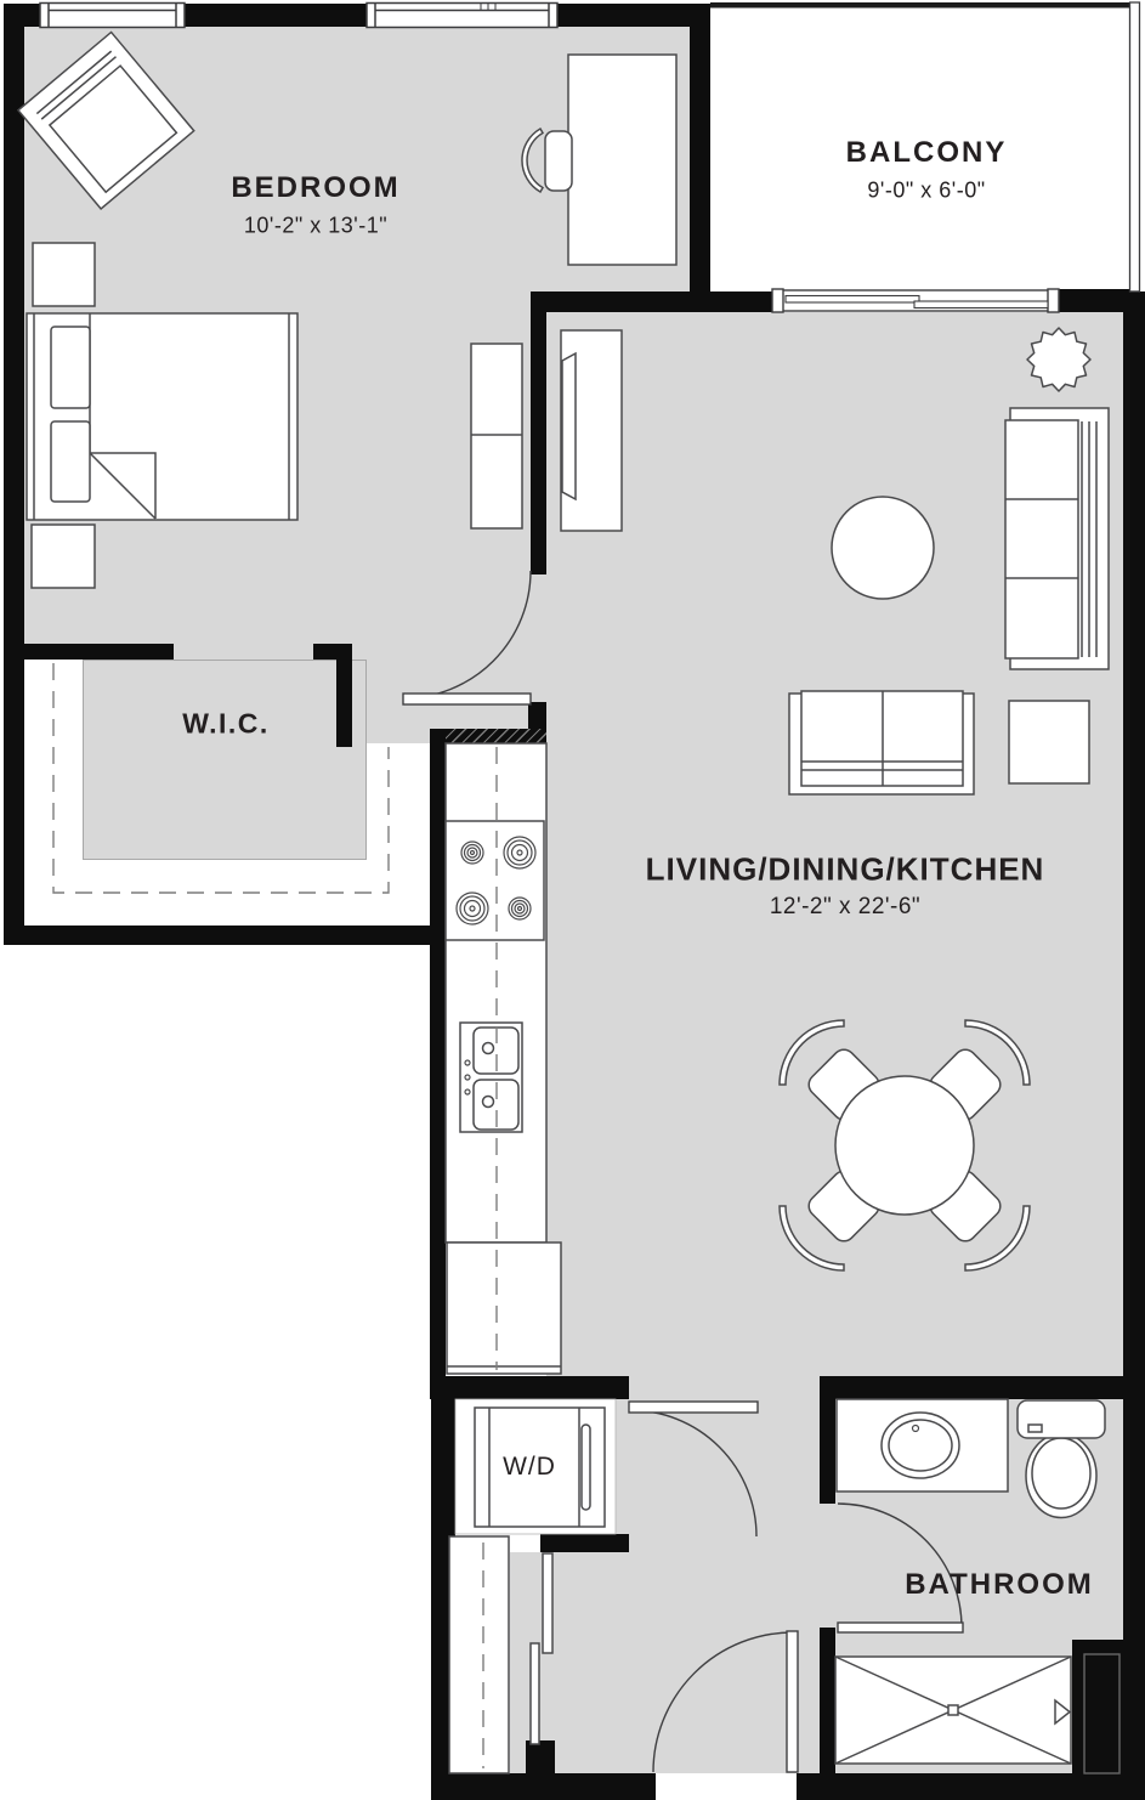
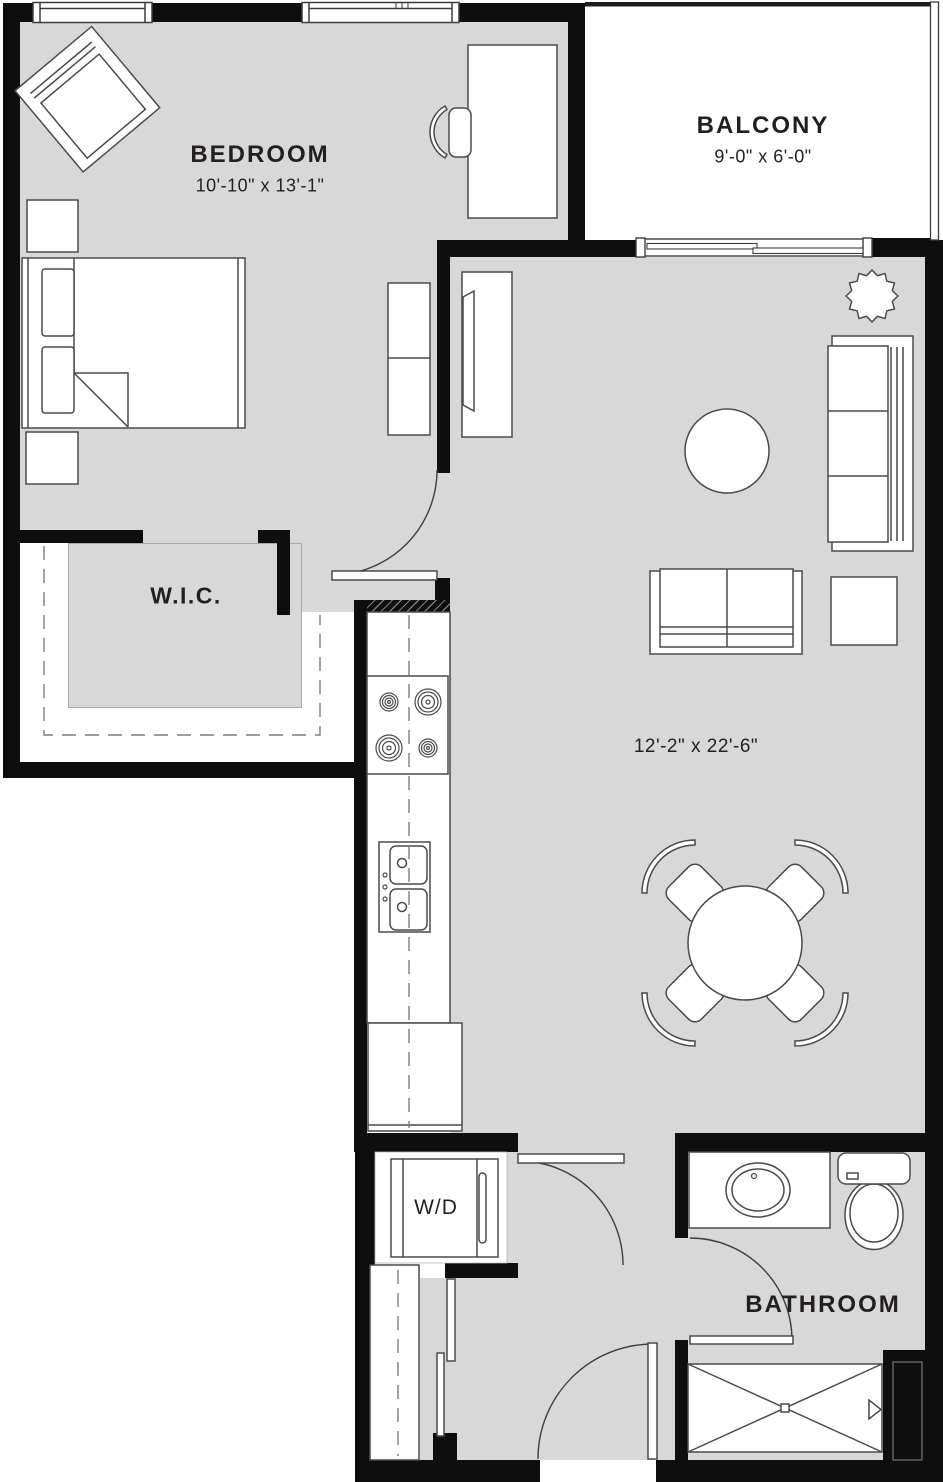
  BEDROOM
- 10'-2" x 13'-1"
+ 10'-10" x 13'-1"
  BALCONY
  9'-0" x 6'-0"
  W.I.C.
- LIVING/DINING/KITCHEN
  12'-2" x 22'-6"
  W/D
  BATHROOM
